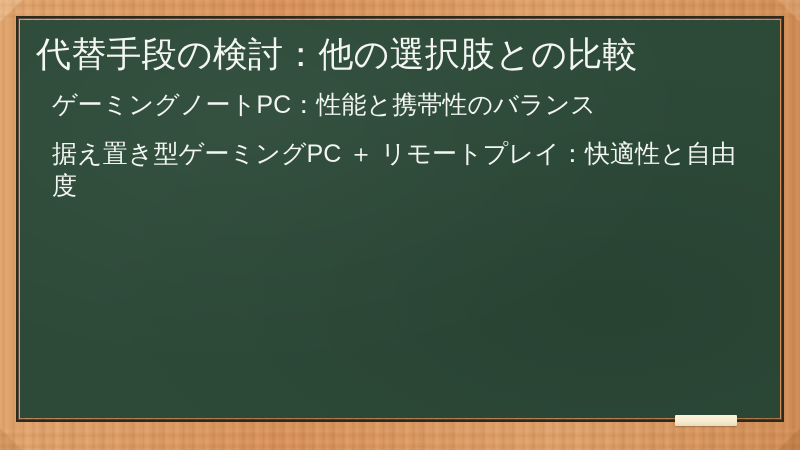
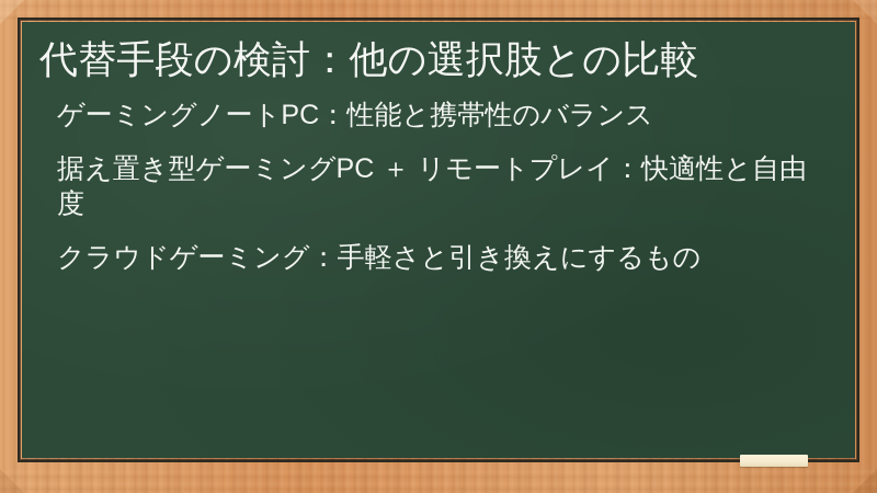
  代替手段の検討：他の選択肢との比較
  ゲーミングノートPC：性能と携帯性のバランス
  据え置き型ゲーミングPC ＋ リモートプレイ：快適性と自由度
+ クラウドゲーミング：手軽さと引き換えにするもの
